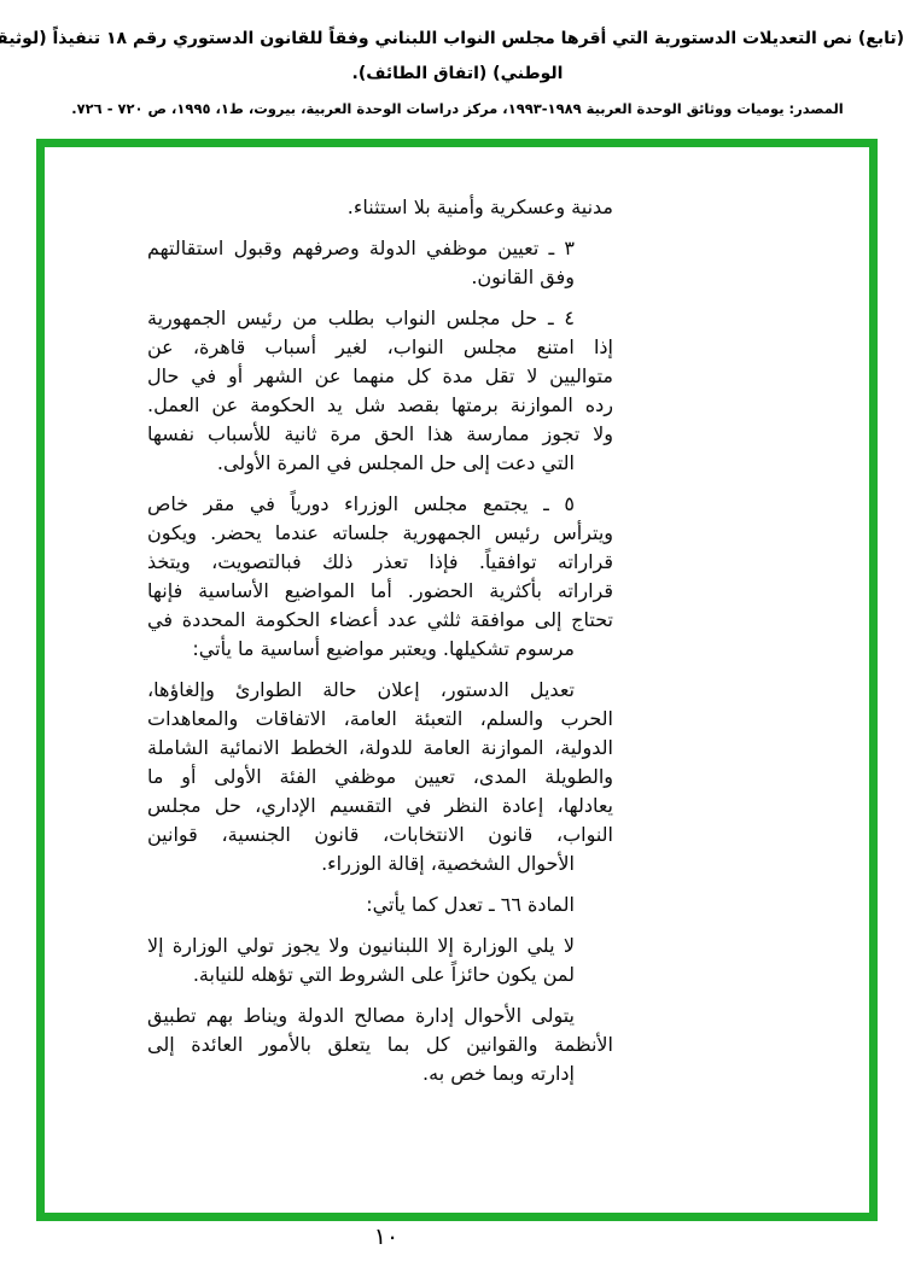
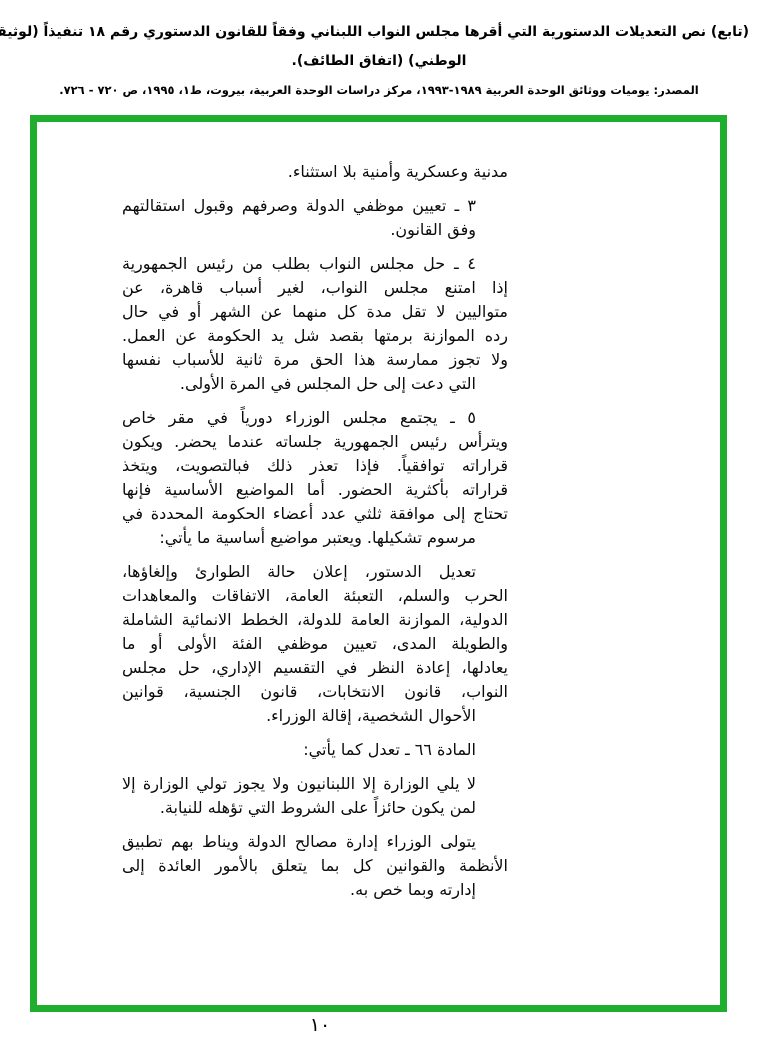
  (تابع) نص التعديلات الدستورية التي أقرها مجلس النواب اللبناني وفقاً للقانون الدستوري رقم ١٨ تنفيذاً (لوثيق
  الوطني) (اتفاق الطائف).
  المصدر: يوميات ووثائق الوحدة العربية ١٩٨٩-١٩٩٣، مركز دراسات الوحدة العربية، بيروت، ط١، ١٩٩٥، ص ٧٢٠ - ٧٢٦.
  مدنية وعسكرية وأمنية بلا استثناء.
  ٣ ـ تعيين موظفي الدولة وصرفهم وقبول استقالتهم
  وفق القانون.
  ٤ ـ حل مجلس النواب بطلب من رئيس الجمهورية
  إذا امتنع مجلس النواب، لغير أسباب قاهرة، عن
  متواليين لا تقل مدة كل منهما عن الشهر أو في حال
  رده الموازنة برمتها بقصد شل يد الحكومة عن العمل.
  ولا تجوز ممارسة هذا الحق مرة ثانية للأسباب نفسها
  التي دعت إلى حل المجلس في المرة الأولى.
  ٥ ـ يجتمع مجلس الوزراء دورياً في مقر خاص
  ويترأس رئيس الجمهورية جلساته عندما يحضر. ويكون
  قراراته توافقياً. فإذا تعذر ذلك فبالتصويت، ويتخذ
  قراراته بأكثرية الحضور. أما المواضيع الأساسية فإنها
  تحتاج إلى موافقة ثلثي عدد أعضاء الحكومة المحددة في
  مرسوم تشكيلها. ويعتبر مواضيع أساسية ما يأتي:
  تعديل الدستور، إعلان حالة الطوارئ وإلغاؤها،
  الحرب والسلم، التعبئة العامة، الاتفاقات والمعاهدات
  الدولية، الموازنة العامة للدولة، الخطط الانمائية الشاملة
  والطويلة المدى، تعيين موظفي الفئة الأولى أو ما
  يعادلها، إعادة النظر في التقسيم الإداري، حل مجلس
  النواب، قانون الانتخابات، قانون الجنسية، قوانين
  الأحوال الشخصية، إقالة الوزراء.
  المادة ٦٦ ـ تعدل كما يأتي:
  لا يلي الوزارة إلا اللبنانيون ولا يجوز تولي الوزارة إلا
  لمن يكون حائزاً على الشروط التي تؤهله للنيابة.
- يتولى الأحوال إدارة مصالح الدولة ويناط بهم تطبيق
+ يتولى الوزراء إدارة مصالح الدولة ويناط بهم تطبيق
  الأنظمة والقوانين كل بما يتعلق بالأمور العائدة إلى
  إدارته وبما خص به.
  ١٠
